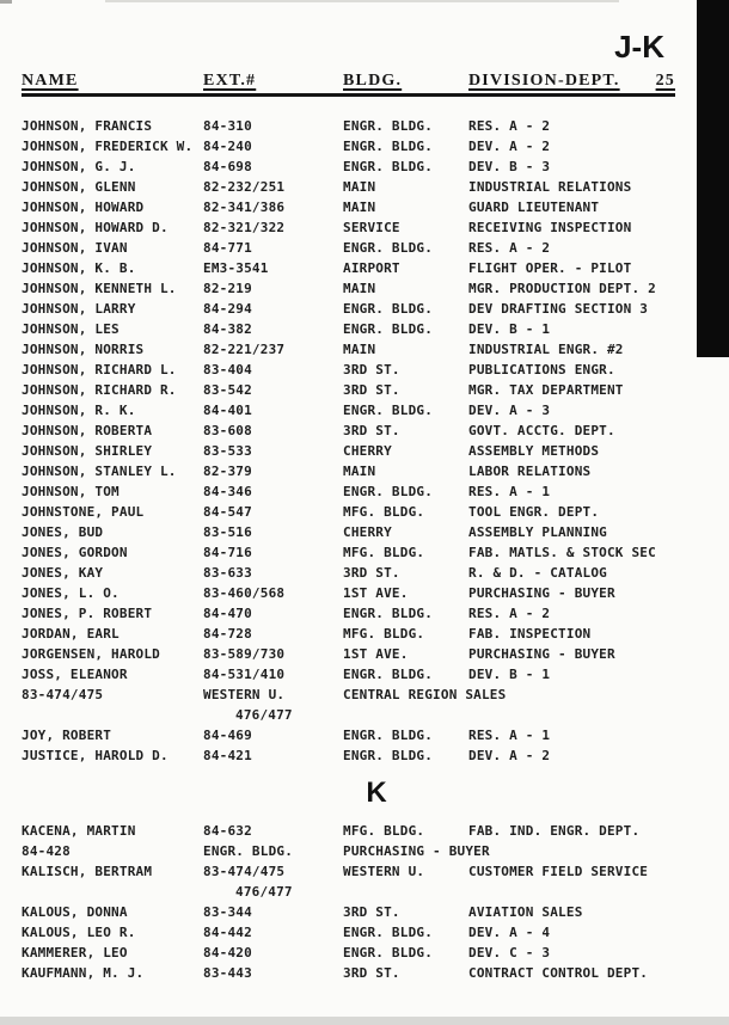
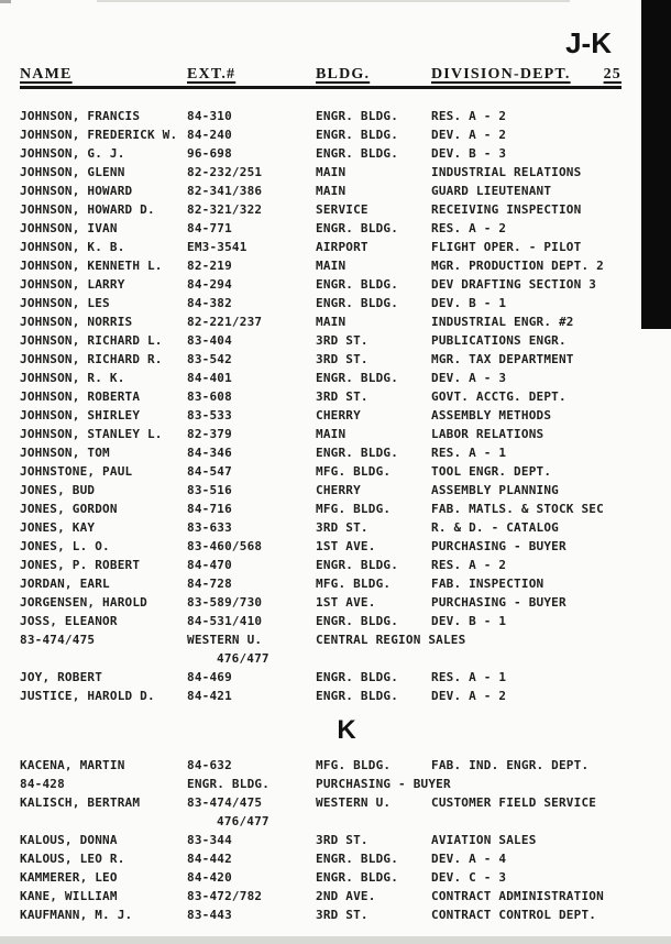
  J-K
  NAME
  EXT.#
  BLDG.
  DIVISION-DEPT.
  25
  JOHNSON, FRANCIS
  84-310
  ENGR. BLDG.
  RES. A - 2
  JOHNSON, FREDERICK W.
  84-240
  ENGR. BLDG.
  DEV. A - 2
  JOHNSON, G. J.
- 84-698
+ 96-698
  ENGR. BLDG.
  DEV. B - 3
  JOHNSON, GLENN
  82-232/251
  MAIN
  INDUSTRIAL RELATIONS
  JOHNSON, HOWARD
  82-341/386
  MAIN
  GUARD LIEUTENANT
  JOHNSON, HOWARD D.
  82-321/322
  SERVICE
  RECEIVING INSPECTION
  JOHNSON, IVAN
  84-771
  ENGR. BLDG.
  RES. A - 2
  JOHNSON, K. B.
  EM3-3541
  AIRPORT
  FLIGHT OPER. - PILOT
  JOHNSON, KENNETH L.
  82-219
  MAIN
  MGR. PRODUCTION DEPT. 2
  JOHNSON, LARRY
  84-294
  ENGR. BLDG.
  DEV DRAFTING SECTION 3
  JOHNSON, LES
  84-382
  ENGR. BLDG.
  DEV. B - 1
  JOHNSON, NORRIS
  82-221/237
  MAIN
  INDUSTRIAL ENGR. #2
  JOHNSON, RICHARD L.
  83-404
  3RD ST.
  PUBLICATIONS ENGR.
  JOHNSON, RICHARD R.
  83-542
  3RD ST.
  MGR. TAX DEPARTMENT
  JOHNSON, R. K.
  84-401
  ENGR. BLDG.
  DEV. A - 3
  JOHNSON, ROBERTA
  83-608
  3RD ST.
  GOVT. ACCTG. DEPT.
  JOHNSON, SHIRLEY
  83-533
  CHERRY
  ASSEMBLY METHODS
  JOHNSON, STANLEY L.
  82-379
  MAIN
  LABOR RELATIONS
  JOHNSON, TOM
  84-346
  ENGR. BLDG.
  RES. A - 1
  JOHNSTONE, PAUL
  84-547
  MFG. BLDG.
  TOOL ENGR. DEPT.
  JONES, BUD
  83-516
  CHERRY
  ASSEMBLY PLANNING
  JONES, GORDON
  84-716
  MFG. BLDG.
  FAB. MATLS. & STOCK SEC
  JONES, KAY
  83-633
  3RD ST.
  R. & D. - CATALOG
  JONES, L. O.
  83-460/568
  1ST AVE.
  PURCHASING - BUYER
  JONES, P. ROBERT
  84-470
  ENGR. BLDG.
  RES. A - 2
  JORDAN, EARL
  84-728
  MFG. BLDG.
  FAB. INSPECTION
  JORGENSEN, HAROLD
  83-589/730
  1ST AVE.
  PURCHASING - BUYER
  JOSS, ELEANOR
  84-531/410
  ENGR. BLDG.
  DEV. B - 1
  83-474/475
  WESTERN U.
  CENTRAL REGION SALES
  476/477
  JOY, ROBERT
  84-469
  ENGR. BLDG.
  RES. A - 1
  JUSTICE, HAROLD D.
  84-421
  ENGR. BLDG.
  DEV. A - 2
  K
  KACENA, MARTIN
  84-632
  MFG. BLDG.
  FAB. IND. ENGR. DEPT.
  84-428
  ENGR. BLDG.
  PURCHASING - BUYER
  KALISCH, BERTRAM
  83-474/475
  WESTERN U.
  CUSTOMER FIELD SERVICE
  476/477
  KALOUS, DONNA
  83-344
  3RD ST.
  AVIATION SALES
  KALOUS, LEO R.
  84-442
  ENGR. BLDG.
  DEV. A - 4
  KAMMERER, LEO
  84-420
  ENGR. BLDG.
  DEV. C - 3
+ KANE, WILLIAM
+ 83-472/782
+ 2ND AVE.
+ CONTRACT ADMINISTRATION
  KAUFMANN, M. J.
  83-443
  3RD ST.
  CONTRACT CONTROL DEPT.
